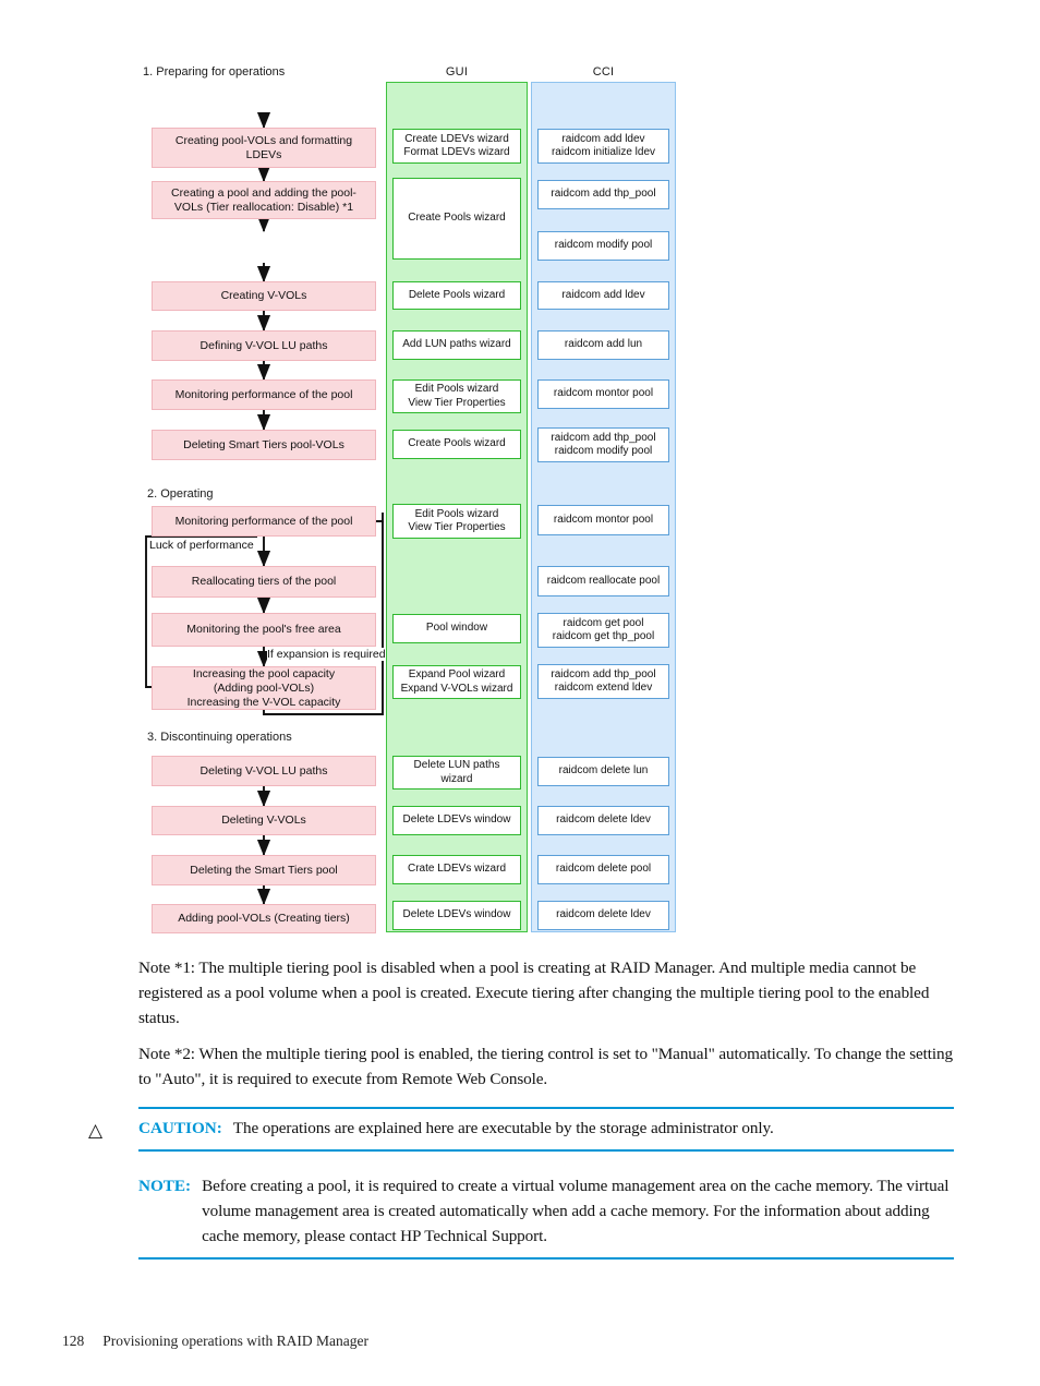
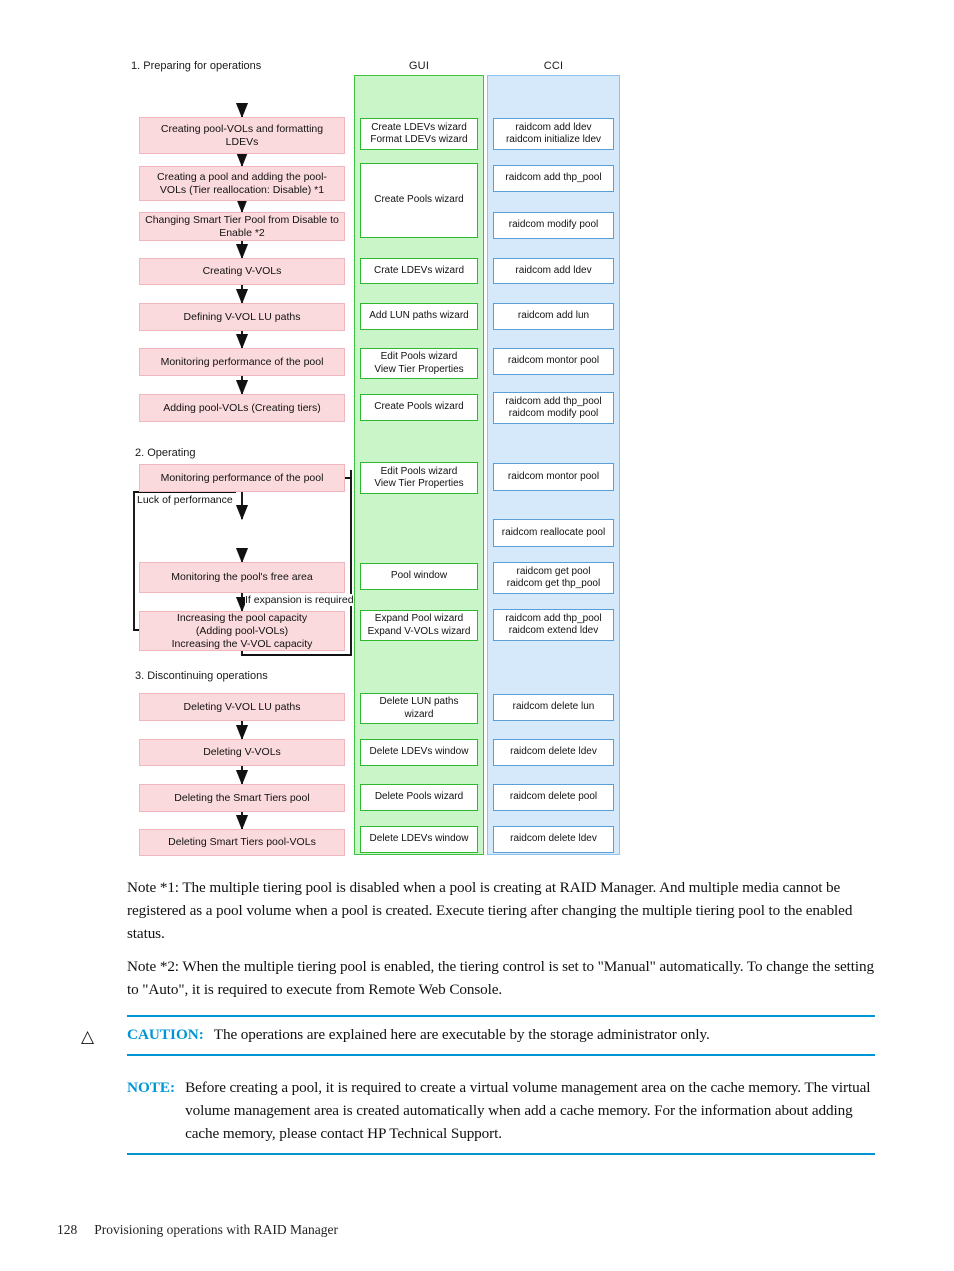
  GUI
  CCI
  1. Preparing for operations
  2. Operating
  3. Discontinuing operations
  Luck of performance
  If expansion is required
  Creating pool-VOLs and formatting LDEVs
  Creating a pool and adding the pool-VOLs (Tier reallocation: Disable) *1
+ Changing Smart Tier Pool from Disable to Enable *2
  Creating V-VOLs
  Defining V-VOL LU paths
  Monitoring performance of the pool
- Deleting Smart Tiers pool-VOLs
+ Adding pool-VOLs (Creating tiers)
  Monitoring performance of the pool
- Reallocating tiers of the pool
  Monitoring the pool's free area
  Increasing the pool capacity
  (Adding pool-VOLs)
  Increasing the V-VOL capacity
  Deleting V-VOL LU paths
  Deleting V-VOLs
  Deleting the Smart Tiers pool
- Adding pool-VOLs (Creating tiers)
+ Deleting Smart Tiers pool-VOLs
  Create LDEVs wizard
  Format LDEVs wizard
  Create Pools wizard
- Delete Pools wizard
+ Crate LDEVs wizard
  Add LUN paths wizard
  Edit Pools wizard
  View Tier Properties
  Create Pools wizard
  Edit Pools wizard
  View Tier Properties
  Pool window
  Expand Pool wizard
  Expand V-VOLs wizard
  Delete LUN paths
  wizard
  Delete LDEVs window
- Crate LDEVs wizard
+ Delete Pools wizard
  Delete LDEVs window
  raidcom add ldev
  raidcom initialize ldev
  raidcom add thp_pool
  raidcom modify pool
  raidcom add ldev
  raidcom add lun
  raidcom montor pool
  raidcom add thp_pool
  raidcom modify pool
  raidcom montor pool
  raidcom reallocate pool
  raidcom get pool
  raidcom get thp_pool
  raidcom add thp_pool
  raidcom extend ldev
  raidcom delete lun
  raidcom delete ldev
  raidcom delete pool
  raidcom delete ldev
  Note *1: The multiple tiering pool is disabled when a pool is creating at RAID Manager. And multiple media cannot be registered as a pool volume when a pool is created. Execute tiering after changing the multiple tiering pool to the enabled status.
  Note *2: When the multiple tiering pool is enabled, the tiering control is set to "Manual" automatically. To change the setting to "Auto", it is required to execute from Remote Web Console.
  △
  CAUTION:
  The operations are explained here are executable by the storage administrator only.
  NOTE:
  Before creating a pool, it is required to create a virtual volume management area on the cache memory. The virtual volume management area is created automatically when add a cache memory. For the information about adding cache memory, please contact HP Technical Support.
  128
  Provisioning operations with RAID Manager
